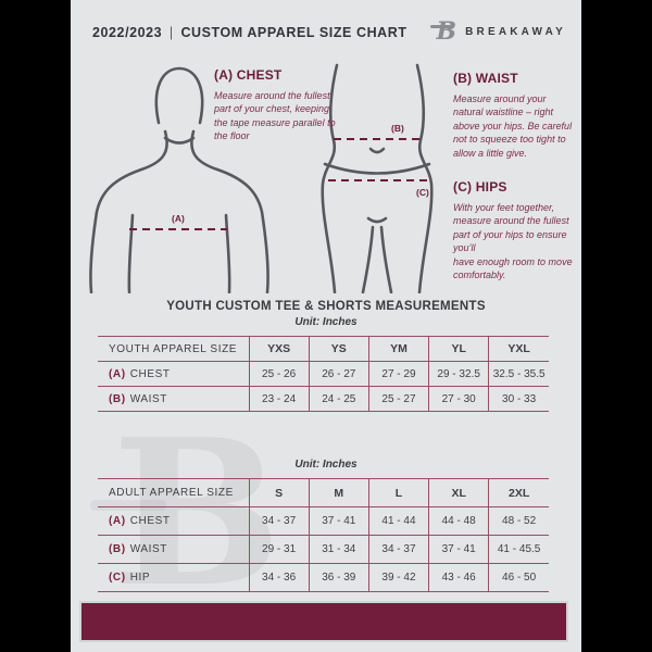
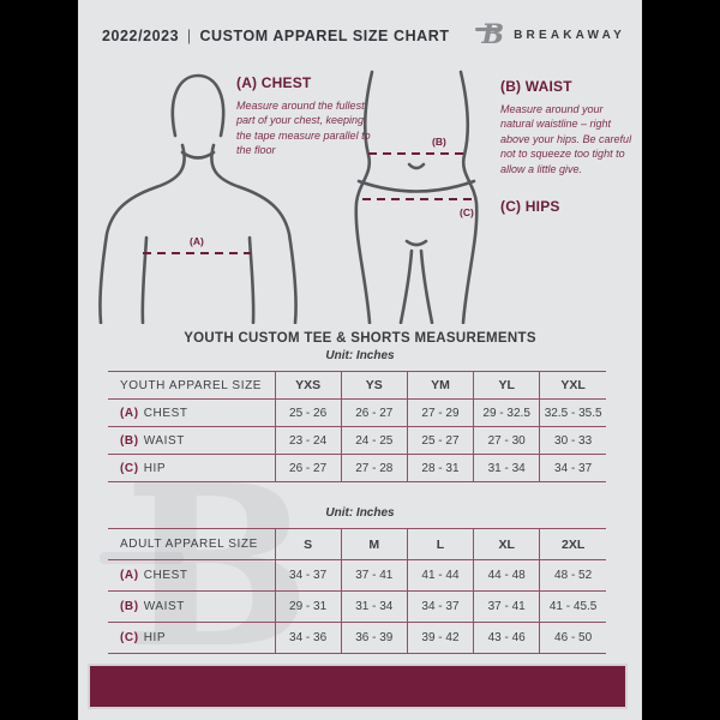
  2022/2023 | CUSTOM APPAREL SIZE CHART
  B
  BREAKAWAY
  (A)
  (B)
  (C)
  (A) CHEST
  Measure around the fullest part of your chest, keeping the tape measure parallel to the floor
  (B) WAIST
  Measure around your natural waistline – right above your hips. Be careful not to squeeze too tight to allow a little give.
  (C) HIPS
- With your feet together, measure around the fullest part of your hips to ensure you’ll
- have enough room to move comfortably.
  B
  YOUTH CUSTOM TEE & SHORTS MEASUREMENTS
  Unit: Inches
  YOUTH APPAREL SIZE	YXS	YS	YM	YL	YXL
  (A) CHEST	25 - 26	26 - 27	27 - 29	29 - 32.5	32.5 - 35.5
  (B) WAIST	23 - 24	24 - 25	25 - 27	27 - 30	30 - 33
+ (C) HIP	26 - 27	27 - 28	28 - 31	31 - 34	34 - 37
  Unit: Inches
  ADULT APPAREL SIZE	S	M	L	XL	2XL
  (A) CHEST	34 - 37	37 - 41	41 - 44	44 - 48	48 - 52
  (B) WAIST	29 - 31	31 - 34	34 - 37	37 - 41	41 - 45.5
  (C) HIP	34 - 36	36 - 39	39 - 42	43 - 46	46 - 50
